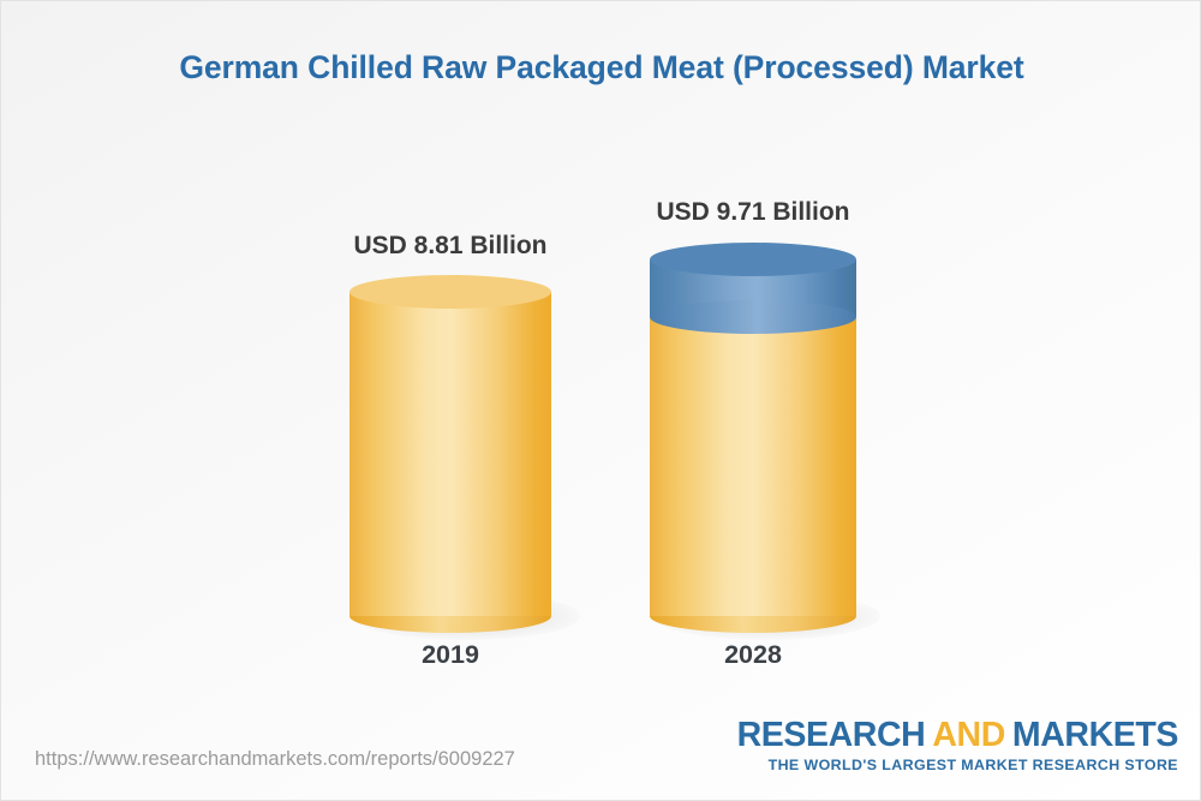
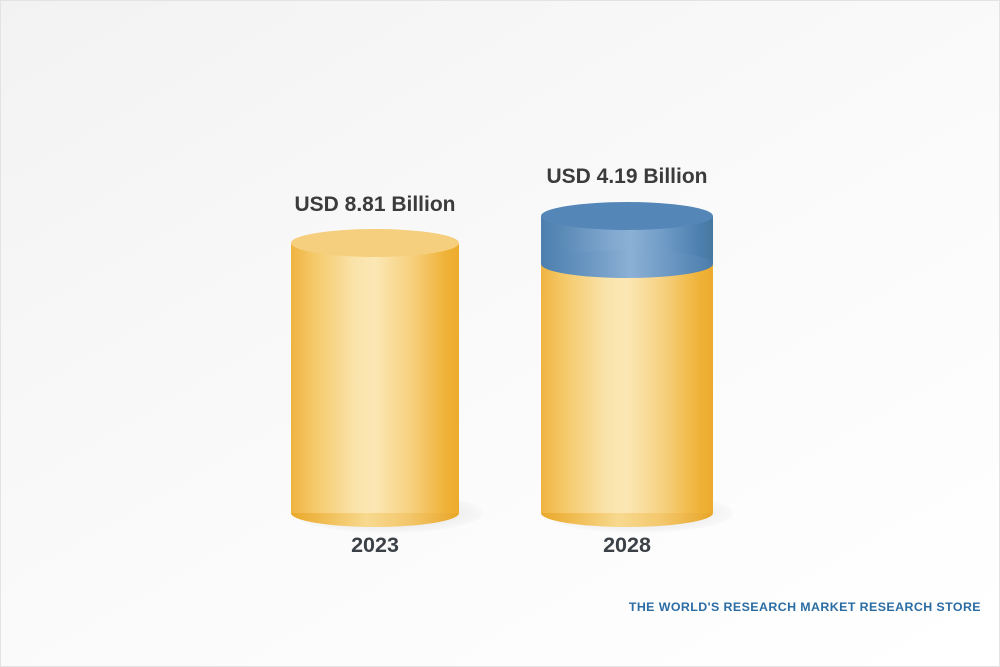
- German Chilled Raw Packaged Meat (Processed) Market
  USD 8.81 Billion
- 2019
+ 2023
- USD 9.71 Billion
+ USD 4.19 Billion
  2028
- https://www.researchandmarkets.com/reports/6009227
- RESEARCH AND MARKETS
- THE WORLD'S LARGEST MARKET RESEARCH STORE
+ THE WORLD'S RESEARCH MARKET RESEARCH STORE
